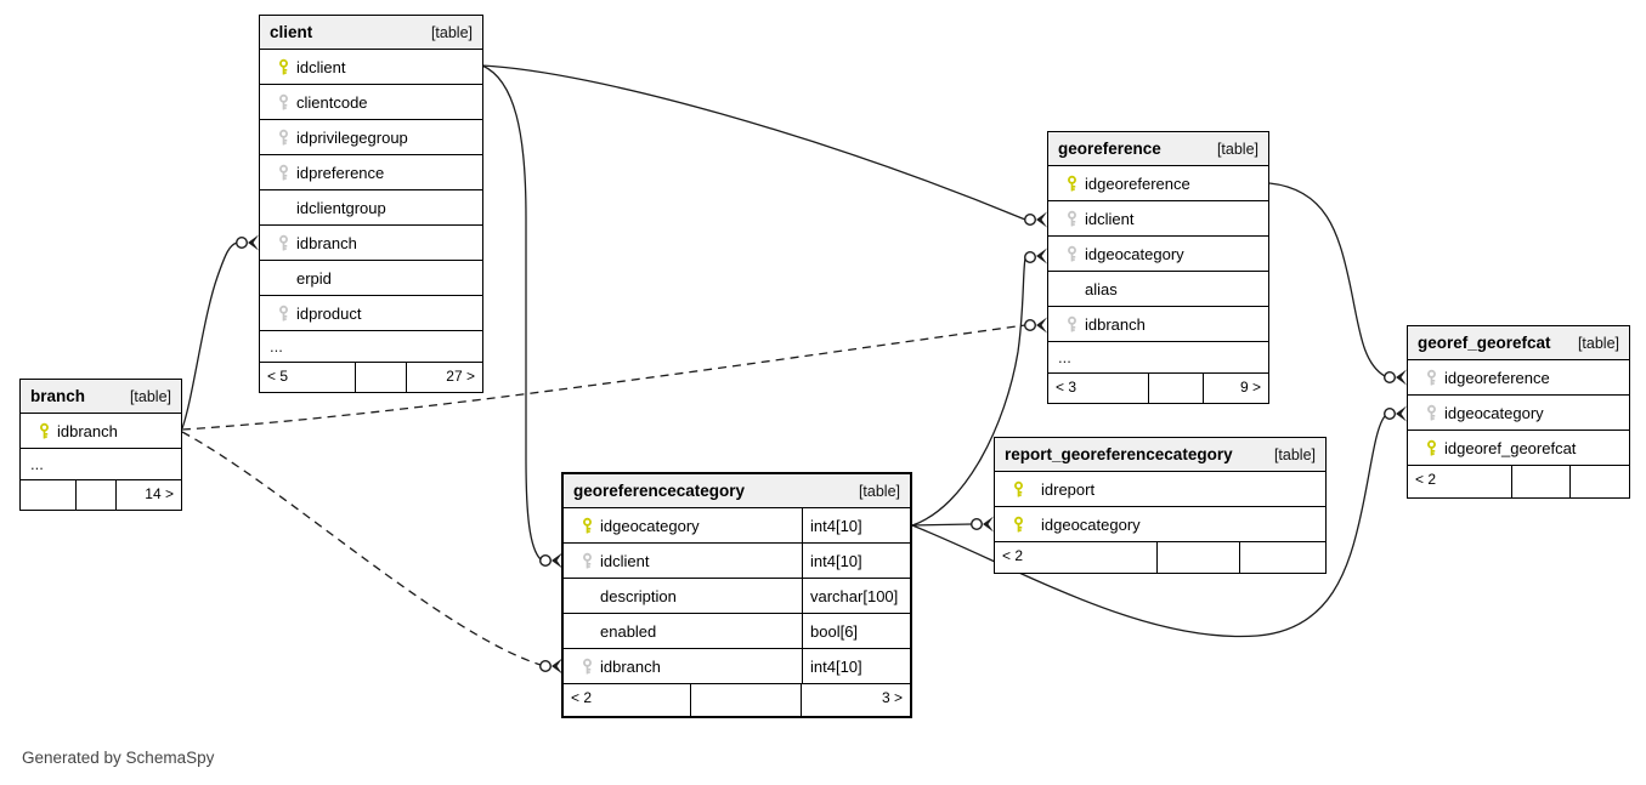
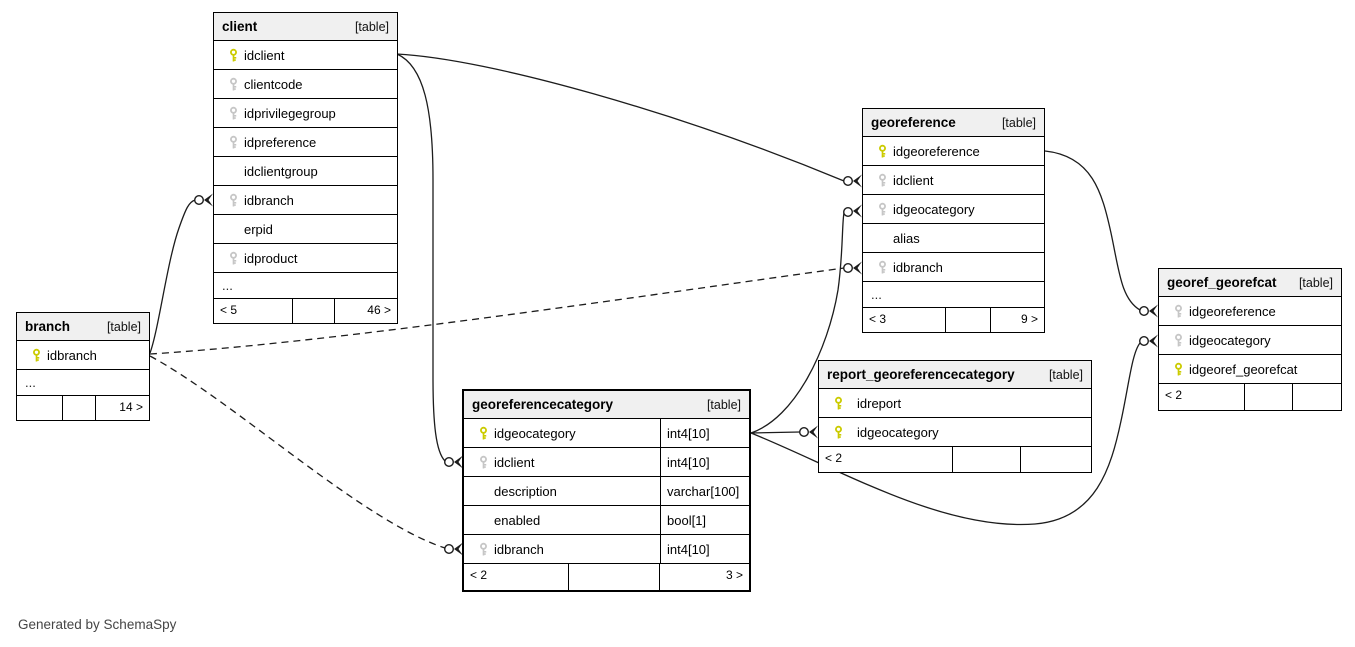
  client
  [table]
  idclient
  clientcode
  idprivilegegroup
  idpreference
  idclientgroup
  idbranch
  erpid
  idproduct
  ...
  < 5
- 27 >
+ 46 >
  branch
  [table]
  idbranch
  ...
  14 >
  georeference
  [table]
  idgeoreference
  idclient
  idgeocategory
  alias
  idbranch
  ...
  < 3
  9 >
  georeferencecategory
  [table]
  idgeocategory
  int4[10]
  idclient
  int4[10]
  description
  varchar[100]
  enabled
- bool[6]
+ bool[1]
  idbranch
  int4[10]
  < 2
  3 >
  report_georeferencecategory
  [table]
  idreport
  idgeocategory
  < 2
  georef_georefcat
  [table]
  idgeoreference
  idgeocategory
  idgeoref_georefcat
  < 2
  Generated by SchemaSpy
